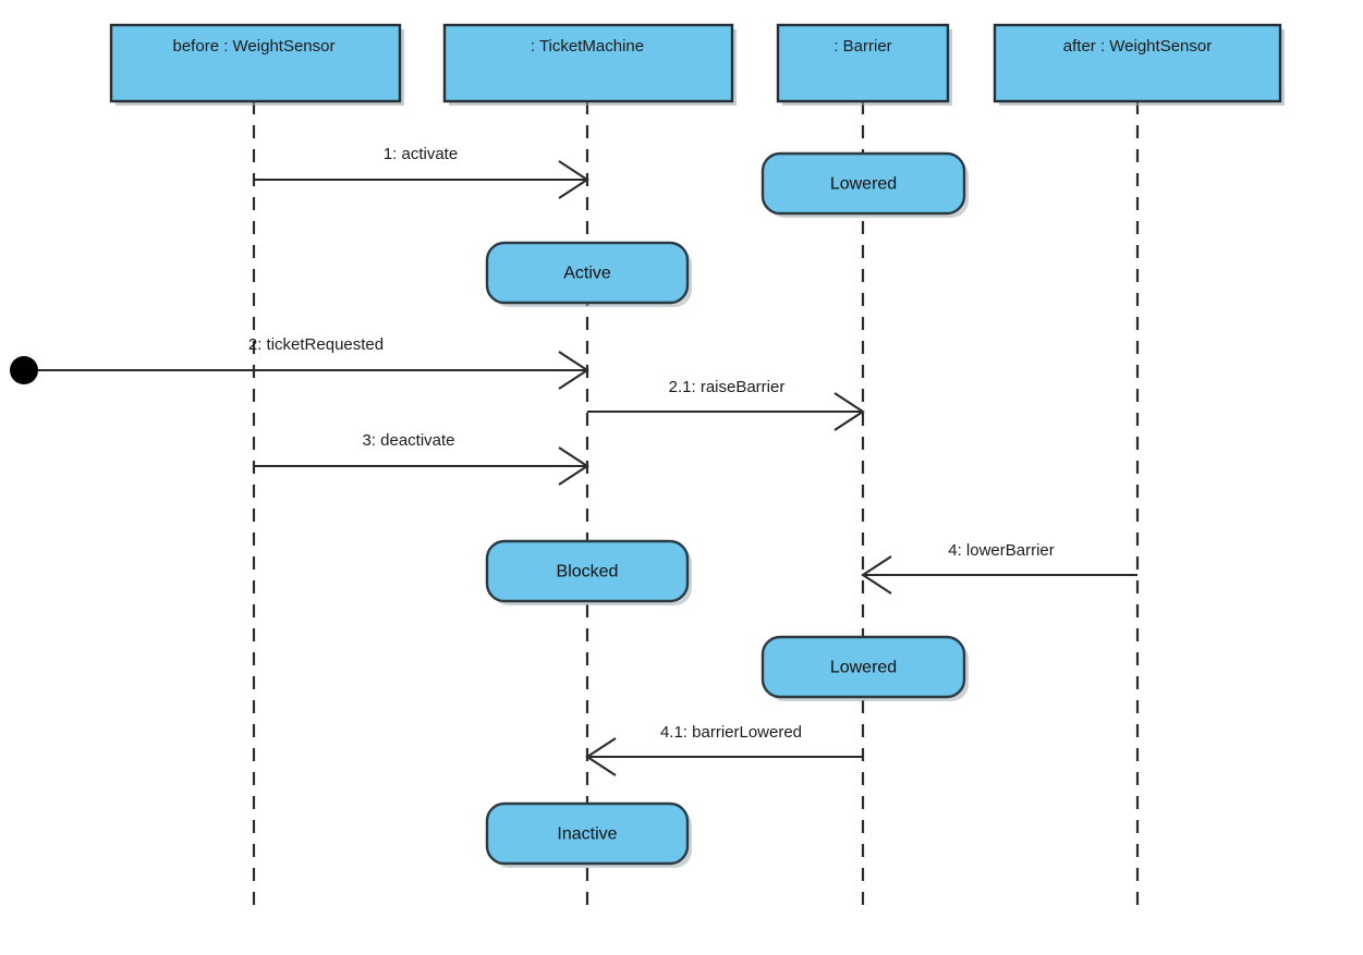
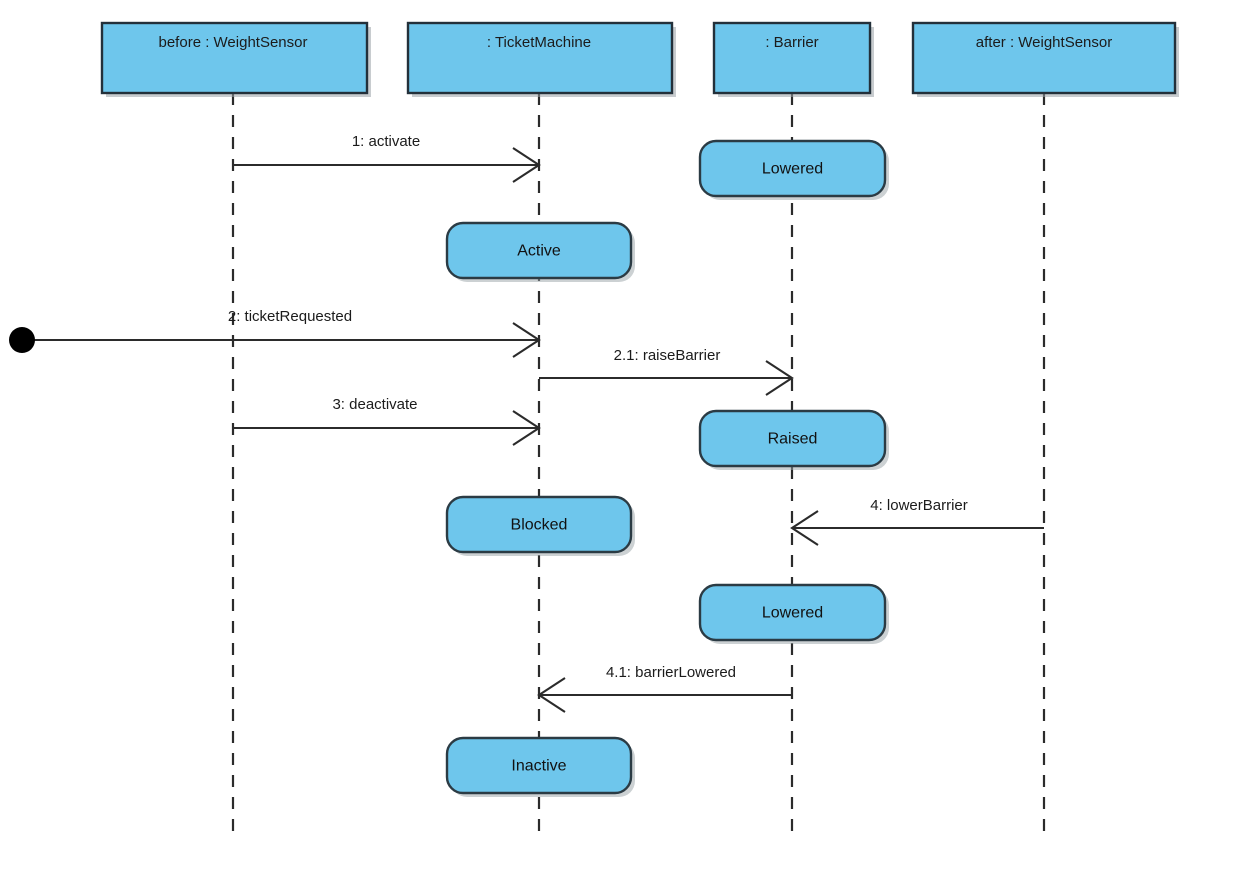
  before : WeightSensor
  : TicketMachine
  : Barrier
  after : WeightSensor
  1: activate
  2: ticketRequested
  2.1: raiseBarrier
  3: deactivate
  4: lowerBarrier
  4.1: barrierLowered
  Lowered
  Active
+ Raised
  Blocked
  Lowered
  Inactive
